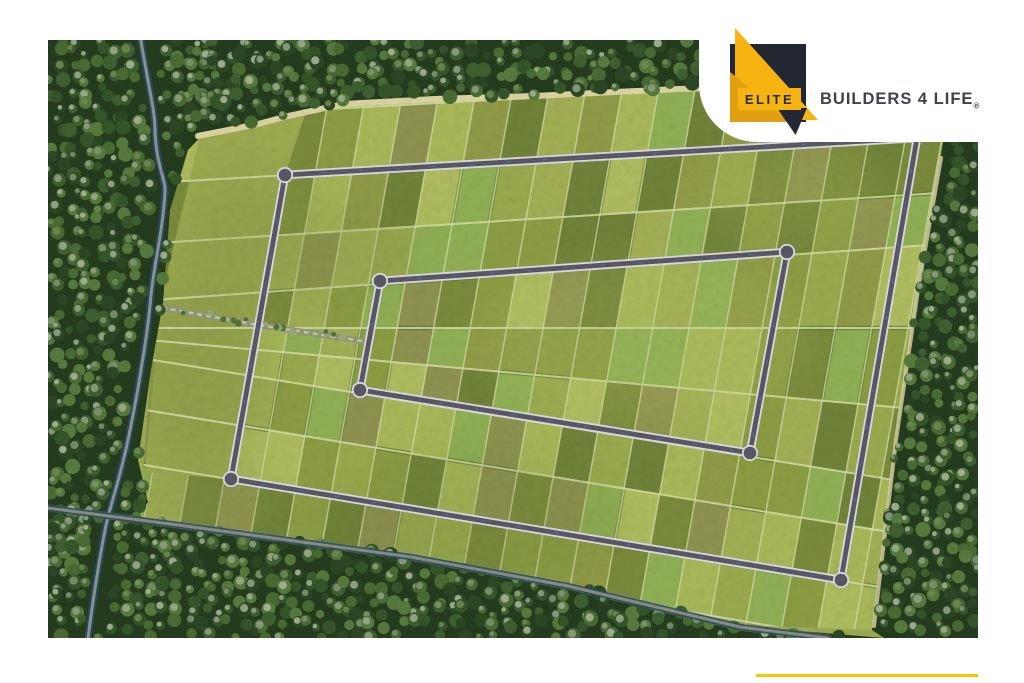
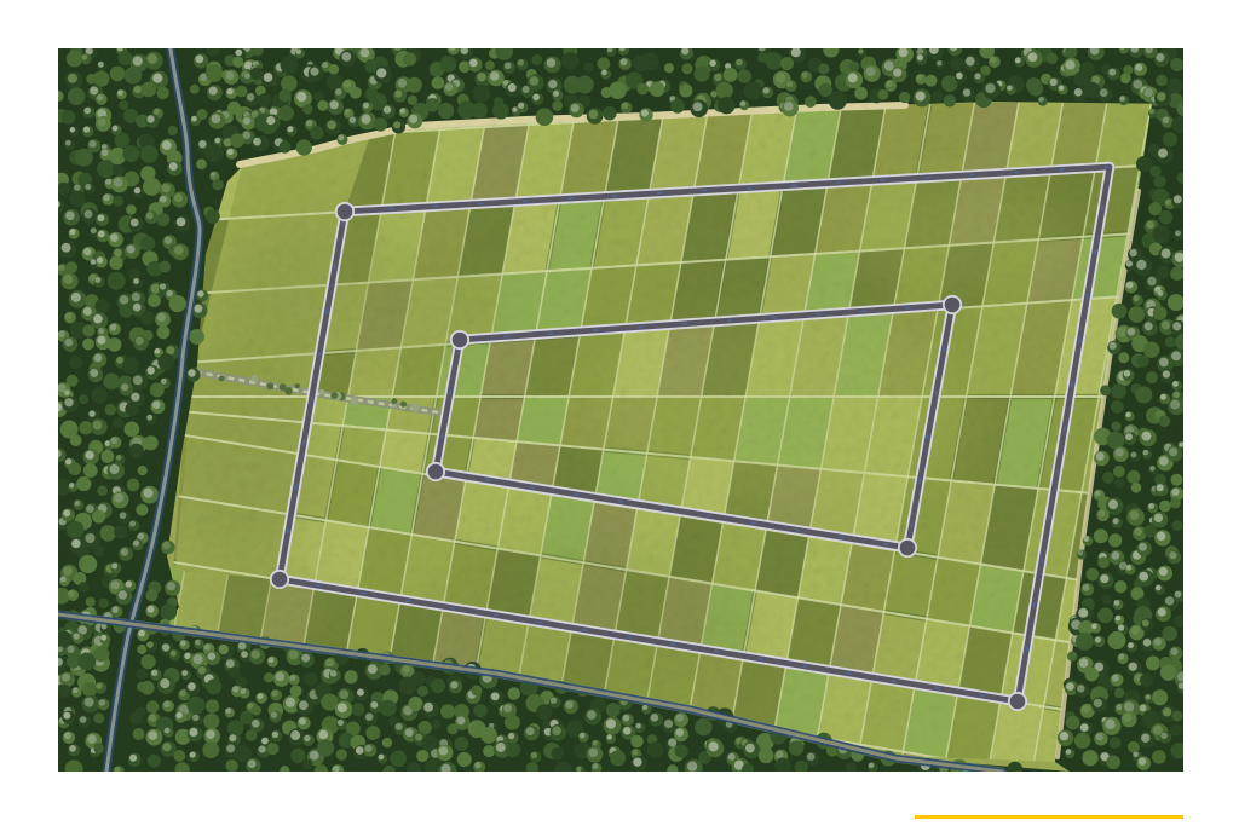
- ELITE
- BUILDERS 4 LIFE®
